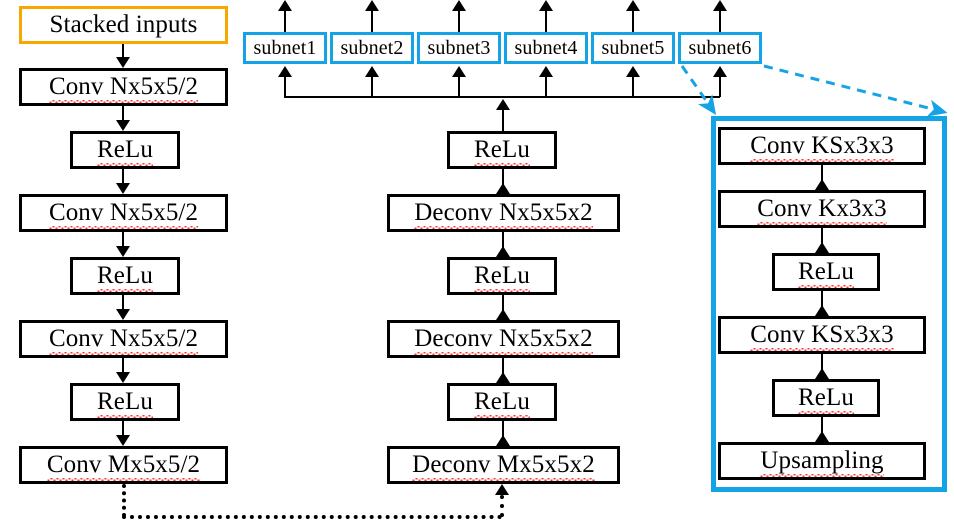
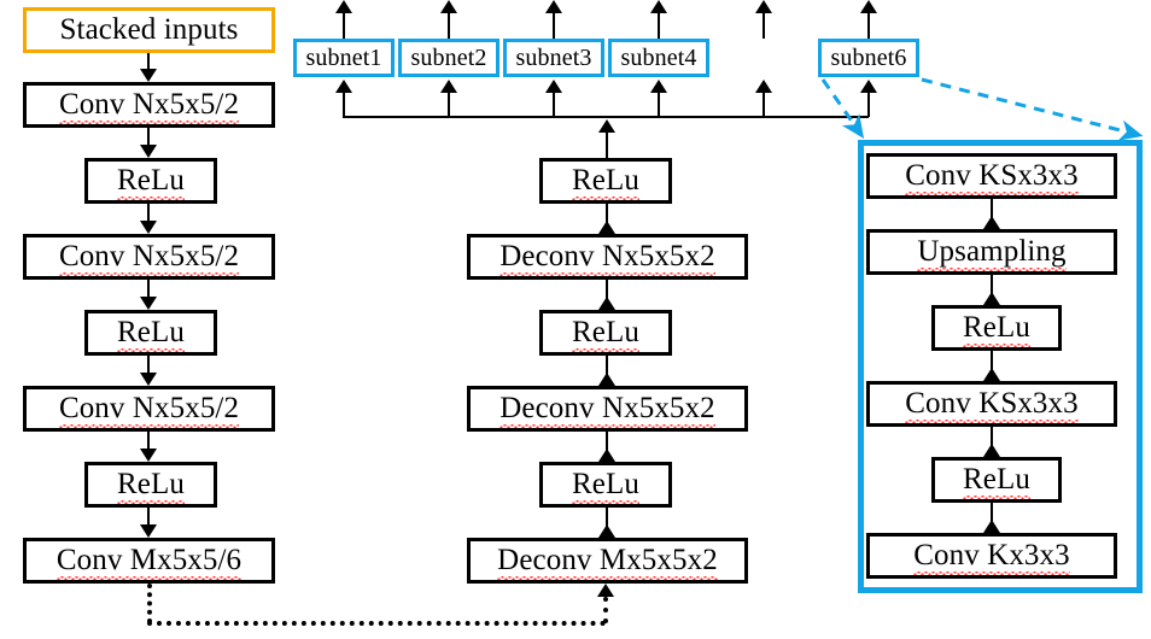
  Stacked inputs
  Conv Nx5x5/2
  ReLu
  Conv Nx5x5/2
  ReLu
  Conv Nx5x5/2
  ReLu
- Conv Mx5x5/2
+ Conv Mx5x5/6
  Deconv Mx5x5x2
  ReLu
  Deconv Nx5x5x2
  ReLu
  Deconv Nx5x5x2
  ReLu
  subnet1
  subnet2
  subnet3
  subnet4
- subnet5
  subnet6
  Conv KSx3x3
- Conv Kx3x3
+ Upsampling
  ReLu
  Conv KSx3x3
  ReLu
- Upsampling
+ Conv Kx3x3
